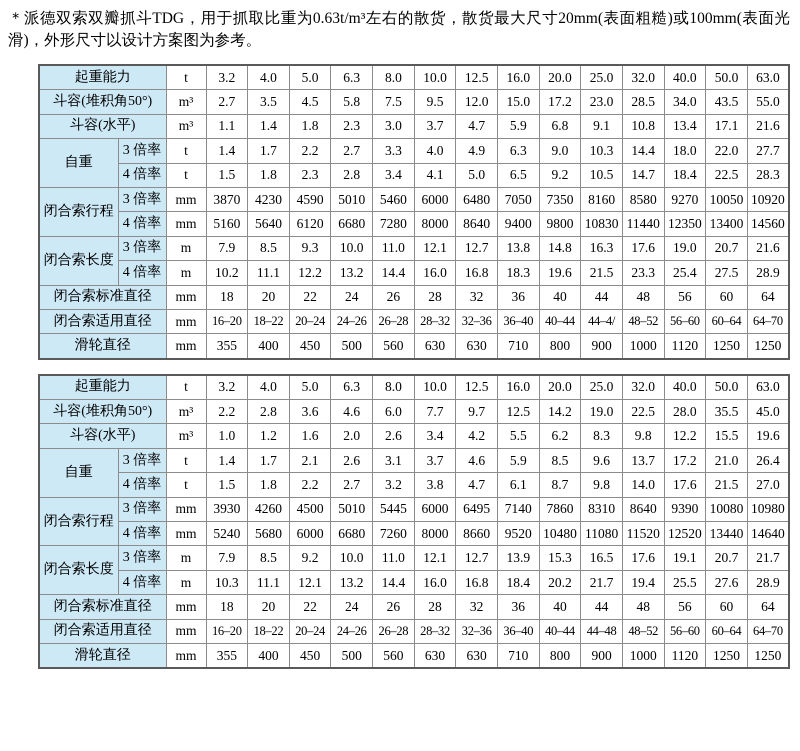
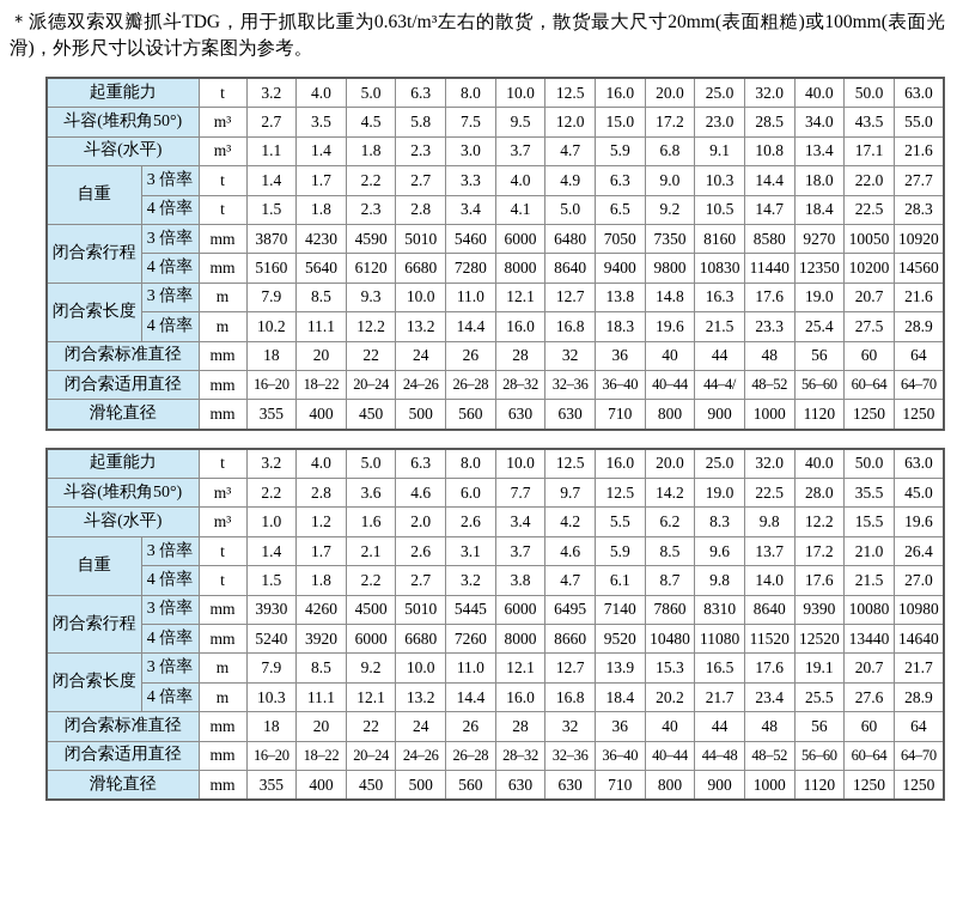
  ＊派德双索双瓣抓斗TDG，用于抓取比重为0.63t/m³左右的散货，散货最大尺寸20mm(表面粗糙)或100mm(表面光滑)，外形尺寸以设计方案图为参考。
  起重能力	t	3.2	4.0	5.0	6.3	8.0	10.0	12.5	16.0	20.0	25.0	32.0	40.0	50.0	63.0
  斗容(堆积角50°)	m³	2.7	3.5	4.5	5.8	7.5	9.5	12.0	15.0	17.2	23.0	28.5	34.0	43.5	55.0
  斗容(水平)	m³	1.1	1.4	1.8	2.3	3.0	3.7	4.7	5.9	6.8	9.1	10.8	13.4	17.1	21.6
  自重	3 倍率	t	1.4	1.7	2.2	2.7	3.3	4.0	4.9	6.3	9.0	10.3	14.4	18.0	22.0	27.7
  4 倍率	t	1.5	1.8	2.3	2.8	3.4	4.1	5.0	6.5	9.2	10.5	14.7	18.4	22.5	28.3
  闭合索行程	3 倍率	mm	3870	4230	4590	5010	5460	6000	6480	7050	7350	8160	8580	9270	10050	10920
- 4 倍率	mm	5160	5640	6120	6680	7280	8000	8640	9400	9800	10830	11440	12350	13400	14560
+ 4 倍率	mm	5160	5640	6120	6680	7280	8000	8640	9400	9800	10830	11440	12350	10200	14560
  闭合索长度	3 倍率	m	7.9	8.5	9.3	10.0	11.0	12.1	12.7	13.8	14.8	16.3	17.6	19.0	20.7	21.6
  4 倍率	m	10.2	11.1	12.2	13.2	14.4	16.0	16.8	18.3	19.6	21.5	23.3	25.4	27.5	28.9
  闭合索标准直径	mm	18	20	22	24	26	28	32	36	40	44	48	56	60	64
  闭合索适用直径	mm	16–20	18–22	20–24	24–26	26–28	28–32	32–36	36–40	40–44	44–4/	48–52	56–60	60–64	64–70
  滑轮直径	mm	355	400	450	500	560	630	630	710	800	900	1000	1120	1250	1250
  起重能力	t	3.2	4.0	5.0	6.3	8.0	10.0	12.5	16.0	20.0	25.0	32.0	40.0	50.0	63.0
  斗容(堆积角50°)	m³	2.2	2.8	3.6	4.6	6.0	7.7	9.7	12.5	14.2	19.0	22.5	28.0	35.5	45.0
  斗容(水平)	m³	1.0	1.2	1.6	2.0	2.6	3.4	4.2	5.5	6.2	8.3	9.8	12.2	15.5	19.6
  自重	3 倍率	t	1.4	1.7	2.1	2.6	3.1	3.7	4.6	5.9	8.5	9.6	13.7	17.2	21.0	26.4
  4 倍率	t	1.5	1.8	2.2	2.7	3.2	3.8	4.7	6.1	8.7	9.8	14.0	17.6	21.5	27.0
  闭合索行程	3 倍率	mm	3930	4260	4500	5010	5445	6000	6495	7140	7860	8310	8640	9390	10080	10980
- 4 倍率	mm	5240	5680	6000	6680	7260	8000	8660	9520	10480	11080	11520	12520	13440	14640
+ 4 倍率	mm	5240	3920	6000	6680	7260	8000	8660	9520	10480	11080	11520	12520	13440	14640
  闭合索长度	3 倍率	m	7.9	8.5	9.2	10.0	11.0	12.1	12.7	13.9	15.3	16.5	17.6	19.1	20.7	21.7
- 4 倍率	m	10.3	11.1	12.1	13.2	14.4	16.0	16.8	18.4	20.2	21.7	19.4	25.5	27.6	28.9
+ 4 倍率	m	10.3	11.1	12.1	13.2	14.4	16.0	16.8	18.4	20.2	21.7	23.4	25.5	27.6	28.9
  闭合索标准直径	mm	18	20	22	24	26	28	32	36	40	44	48	56	60	64
  闭合索适用直径	mm	16–20	18–22	20–24	24–26	26–28	28–32	32–36	36–40	40–44	44–48	48–52	56–60	60–64	64–70
  滑轮直径	mm	355	400	450	500	560	630	630	710	800	900	1000	1120	1250	1250
